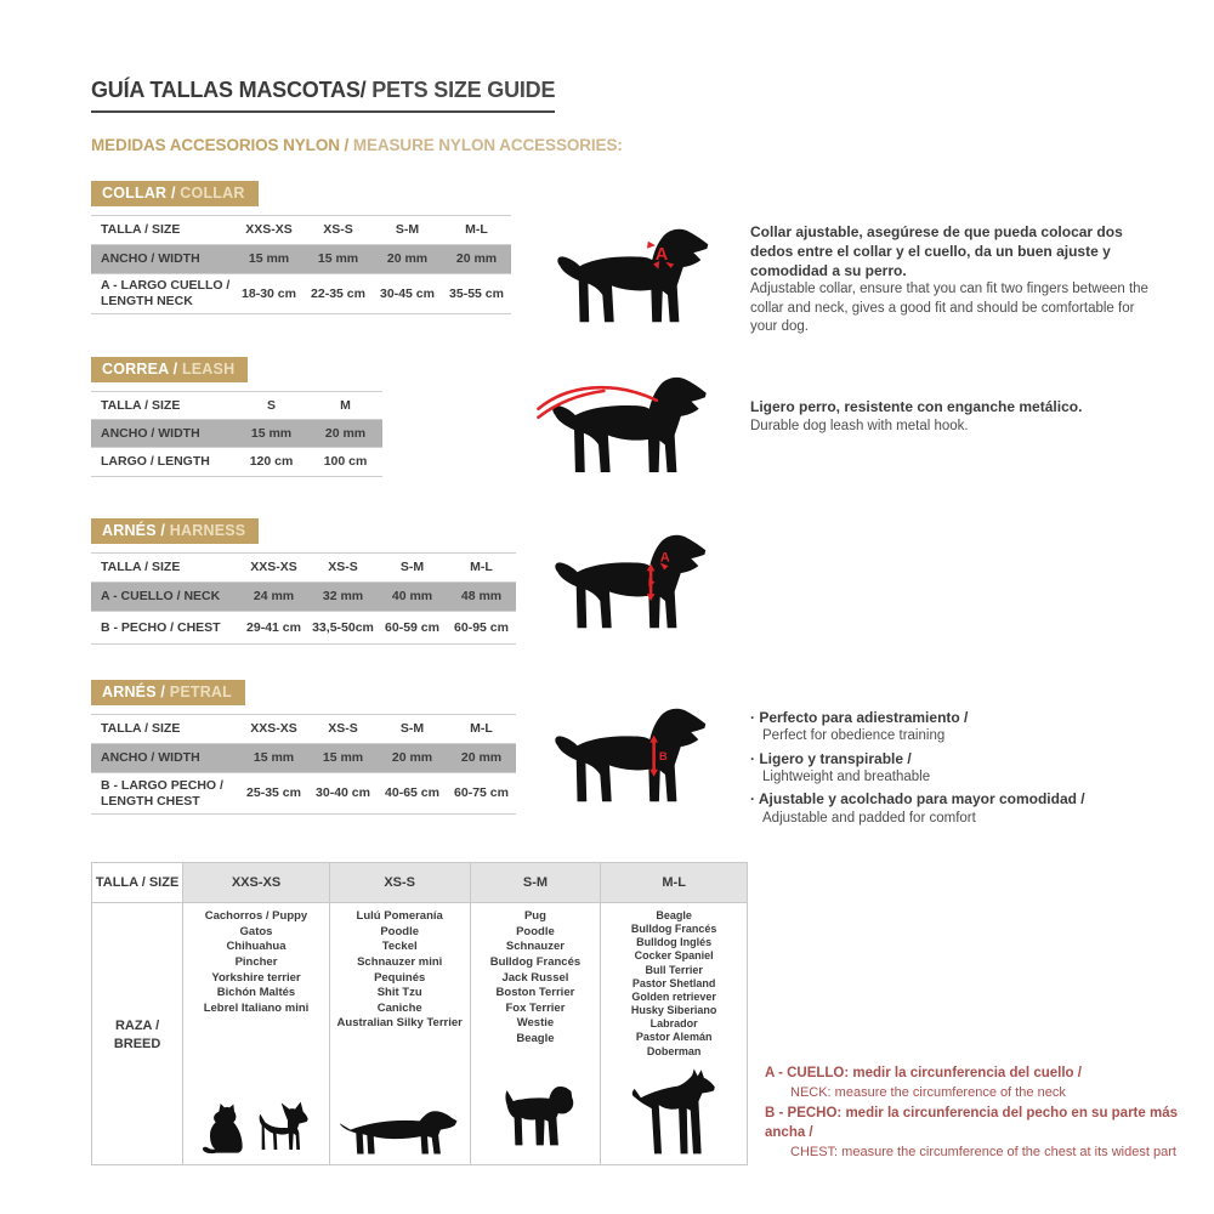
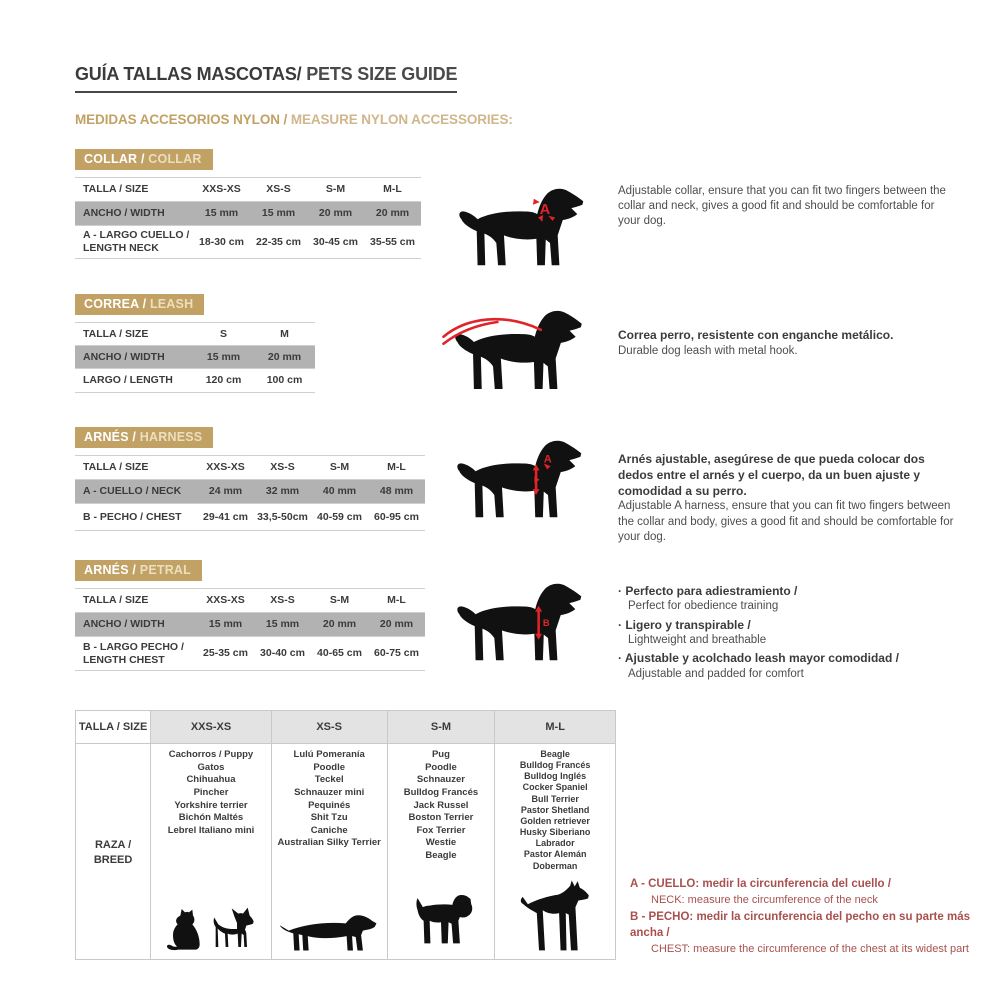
  GUÍA TALLAS MASCOTAS/ PETS SIZE GUIDE
  MEDIDAS ACCESORIOS NYLON / MEASURE NYLON ACCESSORIES:
  COLLAR / COLLAR
  TALLA / SIZE	XXS-XS	XS-S	S-M	M-L
  ANCHO / WIDTH	15 mm	15 mm	20 mm	20 mm
  A - LARGO CUELLO / LENGTH NECK	18-30 cm	22-35 cm	30-45 cm	35-55 cm
  A
- Collar ajustable, asegúrese de que pueda colocar dos dedos entre el collar y el cuello, da un buen ajuste y comodidad a su perro.
  Adjustable collar, ensure that you can fit two fingers between the collar and neck, gives a good fit and should be comfortable for your dog.
  CORREA / LEASH
  TALLA / SIZE	S	M
  ANCHO / WIDTH	15 mm	20 mm
  LARGO / LENGTH	120 cm	100 cm
- Ligero perro, resistente con enganche metálico.
+ Correa perro, resistente con enganche metálico.
  Durable dog leash with metal hook.
  ARNÉS / HARNESS
  TALLA / SIZE	XXS-XS	XS-S	S-M	M-L
  A - CUELLO / NECK	24 mm	32 mm	40 mm	48 mm
- B - PECHO / CHEST	29-41 cm	33,5-50cm	60-59 cm	60-95 cm
+ B - PECHO / CHEST	29-41 cm	33,5-50cm	40-59 cm	60-95 cm
  A
+ Arnés ajustable, asegúrese de que pueda colocar dos dedos entre el arnés y el cuerpo, da un buen ajuste y comodidad a su perro.
+ Adjustable A harness, ensure that you can fit two fingers between the collar and body, gives a good fit and should be comfortable for your dog.
  ARNÉS / PETRAL
  TALLA / SIZE	XXS-XS	XS-S	S-M	M-L
  ANCHO / WIDTH	15 mm	15 mm	20 mm	20 mm
  B - LARGO PECHO / LENGTH CHEST	25-35 cm	30-40 cm	40-65 cm	60-75 cm
  B
  · Perfecto para adiestramiento /
  Perfect for obedience training
  · Ligero y transpirable /
  Lightweight and breathable
- · Ajustable y acolchado para mayor comodidad /
+ · Ajustable y acolchado leash mayor comodidad /
  Adjustable and padded for comfort
  TALLA / SIZE
  RAZA /
  BREED
  XXS-XS
  Cachorros / Puppy
  Gatos
  Chihuahua
  Pincher
  Yorkshire terrier
  Bichón Maltés
  Lebrel Italiano mini
  XS-S
  Lulú Pomeranía
  Poodle
  Teckel
  Schnauzer mini
  Pequinés
  Shit Tzu
  Caniche
  Australian Silky Terrier
  S-M
  Pug
  Poodle
  Schnauzer
  Bulldog Francés
  Jack Russel
  Boston Terrier
  Fox Terrier
  Westie
  Beagle
  M-L
  Beagle
  Bulldog Francés
  Bulldog Inglés
  Cocker Spaniel
  Bull Terrier
  Pastor Shetland
  Golden retriever
  Husky Siberiano
  Labrador
  Pastor Alemán
  Doberman
  A - CUELLO: medir la circunferencia del cuello /
  NECK: measure the circumference of the neck
  B - PECHO: medir la circunferencia del pecho en su parte más ancha /
  CHEST: measure the circumference of the chest at its widest part
